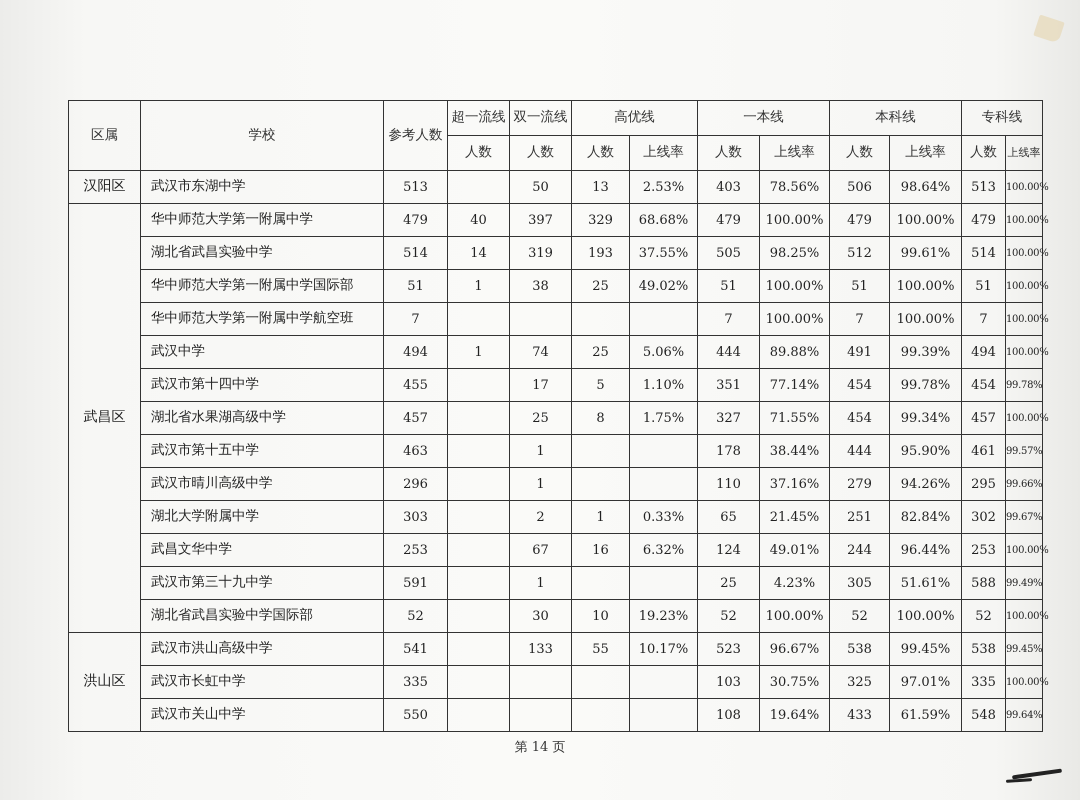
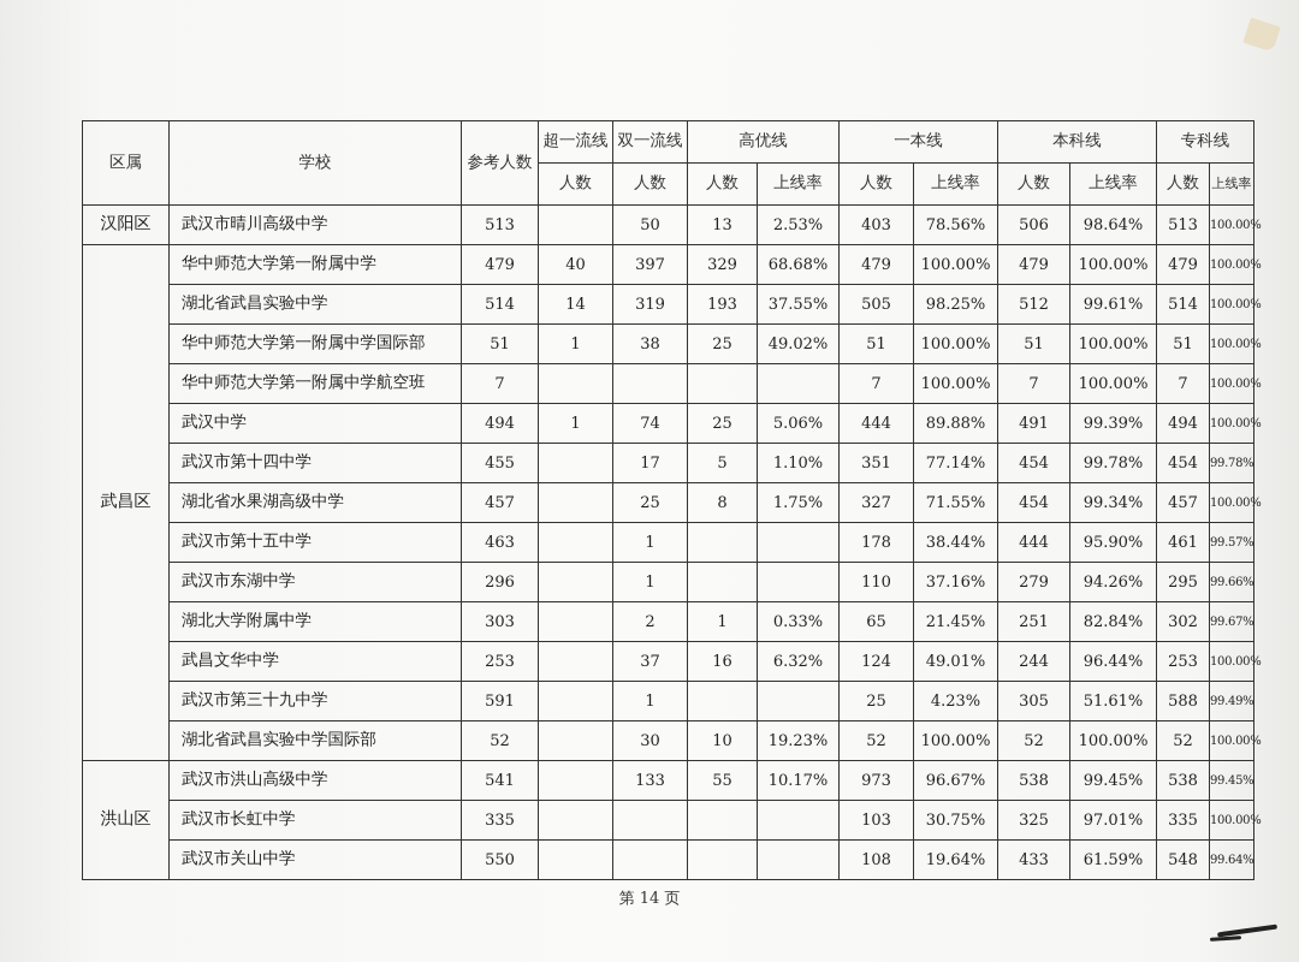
  区属	学校	参考人数	超一流线	双一流线	高优线	一本线	本科线	专科线
  人数	人数	人数	上线率	人数	上线率	人数	上线率	人数	上线率
- 汉阳区	武汉市东湖中学	513		50	13	2.53%	403	78.56%	506	98.64%	513	100.00%
+ 汉阳区	武汉市晴川高级中学	513		50	13	2.53%	403	78.56%	506	98.64%	513	100.00%
  武昌区	华中师范大学第一附属中学	479	40	397	329	68.68%	479	100.00%	479	100.00%	479	100.00%
  湖北省武昌实验中学	514	14	319	193	37.55%	505	98.25%	512	99.61%	514	100.00%
  华中师范大学第一附属中学国际部	51	1	38	25	49.02%	51	100.00%	51	100.00%	51	100.00%
  华中师范大学第一附属中学航空班	7					7	100.00%	7	100.00%	7	100.00%
  武汉中学	494	1	74	25	5.06%	444	89.88%	491	99.39%	494	100.00%
  武汉市第十四中学	455		17	5	1.10%	351	77.14%	454	99.78%	454	99.78%
  湖北省水果湖高级中学	457		25	8	1.75%	327	71.55%	454	99.34%	457	100.00%
  武汉市第十五中学	463		1			178	38.44%	444	95.90%	461	99.57%
- 武汉市晴川高级中学	296		1			110	37.16%	279	94.26%	295	99.66%
+ 武汉市东湖中学	296		1			110	37.16%	279	94.26%	295	99.66%
  湖北大学附属中学	303		2	1	0.33%	65	21.45%	251	82.84%	302	99.67%
- 武昌文华中学	253		67	16	6.32%	124	49.01%	244	96.44%	253	100.00%
+ 武昌文华中学	253		37	16	6.32%	124	49.01%	244	96.44%	253	100.00%
  武汉市第三十九中学	591		1			25	4.23%	305	51.61%	588	99.49%
  湖北省武昌实验中学国际部	52		30	10	19.23%	52	100.00%	52	100.00%	52	100.00%
- 洪山区	武汉市洪山高级中学	541		133	55	10.17%	523	96.67%	538	99.45%	538	99.45%
+ 洪山区	武汉市洪山高级中学	541		133	55	10.17%	973	96.67%	538	99.45%	538	99.45%
  武汉市长虹中学	335					103	30.75%	325	97.01%	335	100.00%
  武汉市关山中学	550					108	19.64%	433	61.59%	548	99.64%
  第 14 页
